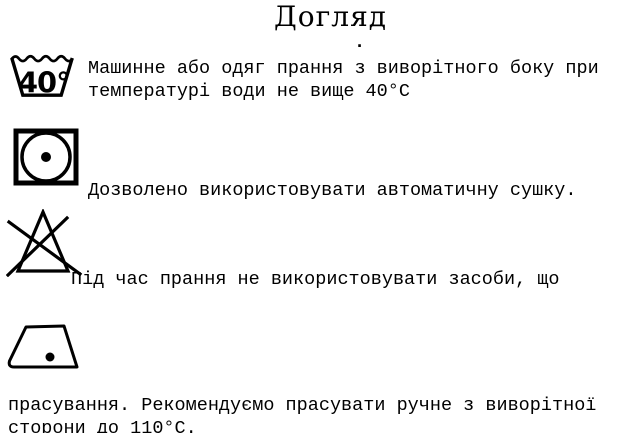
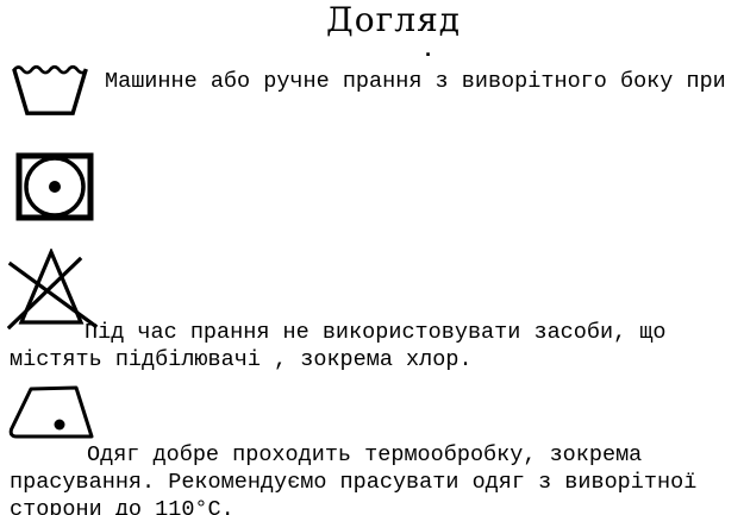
  Догляд
  .
- 40°
- Машинне або одяг прання з виворітного боку при
+ Машинне або ручне прання з виворітного боку при
- температурі води не вище 40°C
- Дозволено використовувати автоматичну сушку.
  Під час прання не використовувати засоби, що
+ містять підбілювачі , зокрема хлор.
+ Одяг добре проходить термообробку, зокрема
- прасування. Рекомендуємо прасувати ручне з виворітної
+ прасування. Рекомендуємо прасувати одяг з виворітної
  сторони до 110°C.
